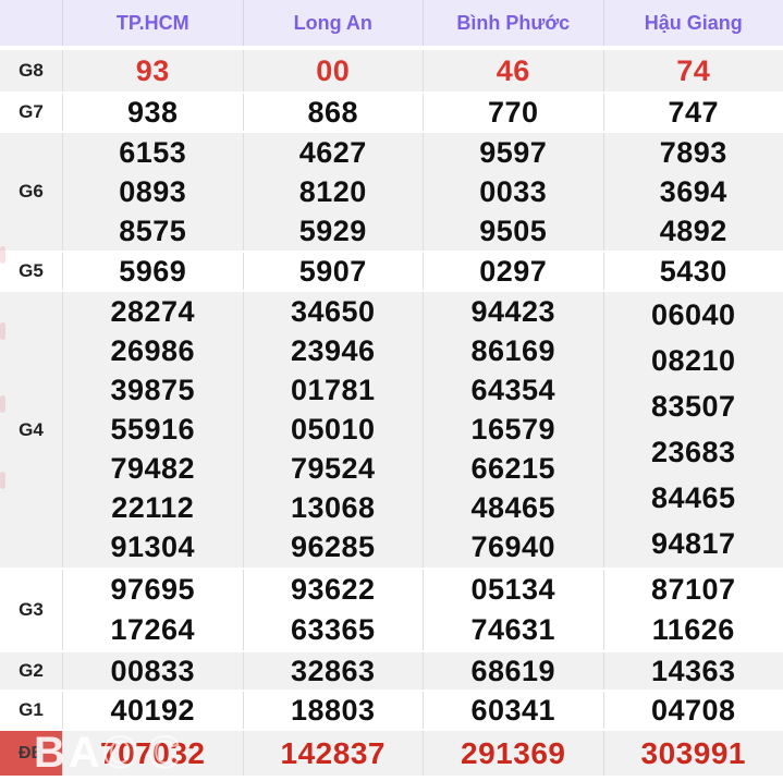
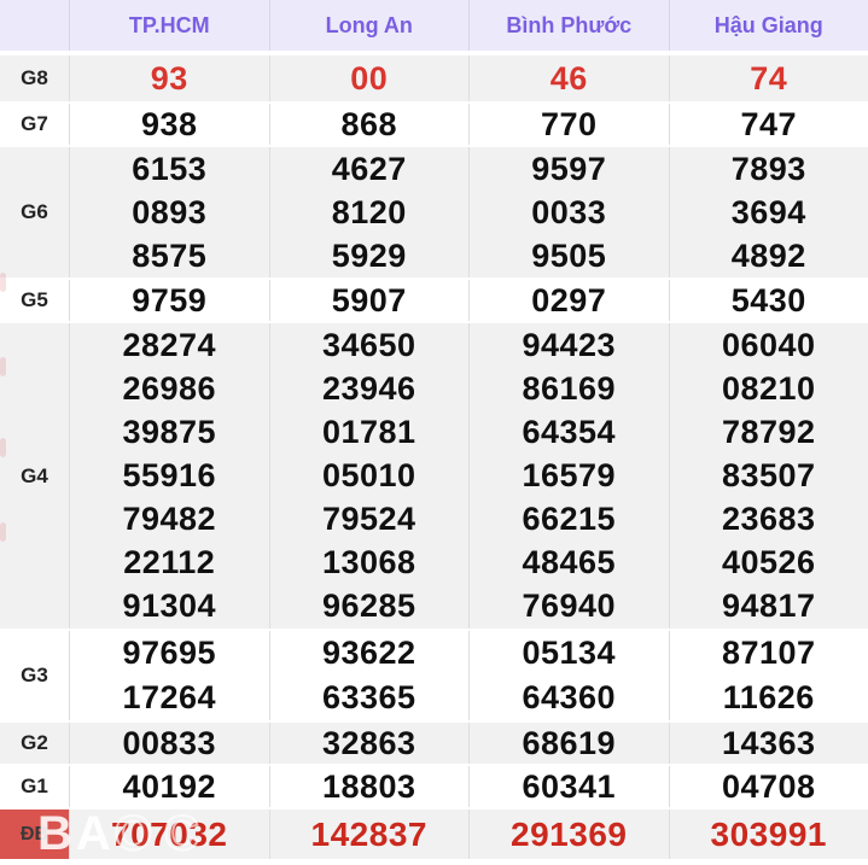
  TP.HCM
  Long An
  Bình Phước
  Hậu Giang
  G8
  93
  00
  46
  74
  G7
  938
  868
  770
  747
  G6
  6153
  0893
  8575
  4627
  8120
  5929
  9597
  0033
  9505
  7893
  3694
  4892
  G5
- 5969
+ 9759
  5907
  0297
  5430
  G4
  28274
  26986
  39875
  55916
  79482
  22112
  91304
  34650
  23946
  01781
  05010
  79524
  13068
  96285
  94423
  86169
  64354
  16579
  66215
  48465
  76940
  06040
  08210
+ 78792
  83507
  23683
- 84465
+ 40526
  94817
  G3
  97695
  17264
  93622
  63365
  05134
- 74631
+ 64360
  87107
  11626
  G2
  00833
  32863
  68619
  14363
  G1
  40192
  18803
  60341
  04708
  ĐB
  707032
  142837
  291369
  303991
  BAOC
